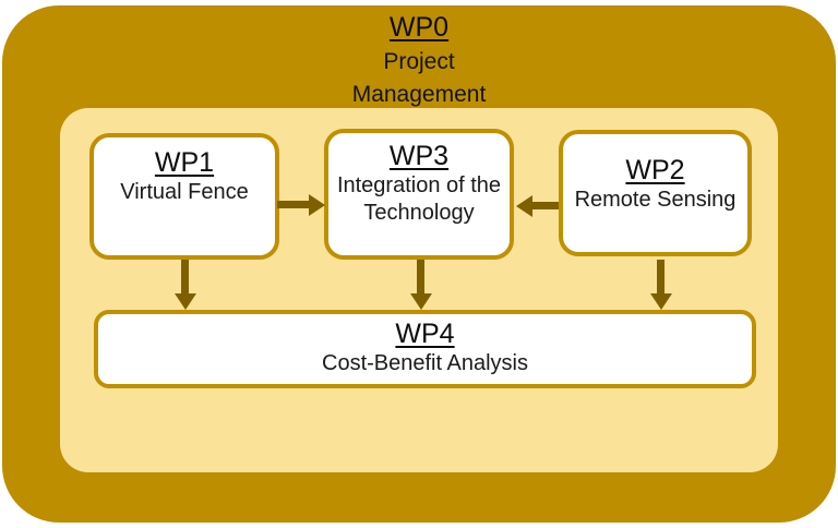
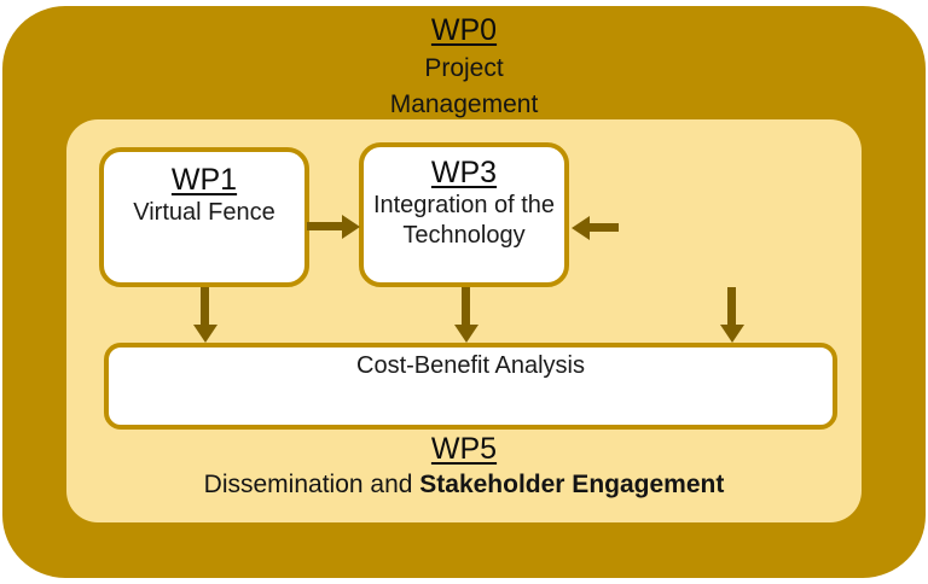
  WP0
  Project Management
  WP1
  Virtual Fence
  WP3
  Integration of the Technology
- WP2
- Remote Sensing
- WP4
  Cost-Benefit Analysis
+ WP5
+ Dissemination and Stakeholder Engagement
